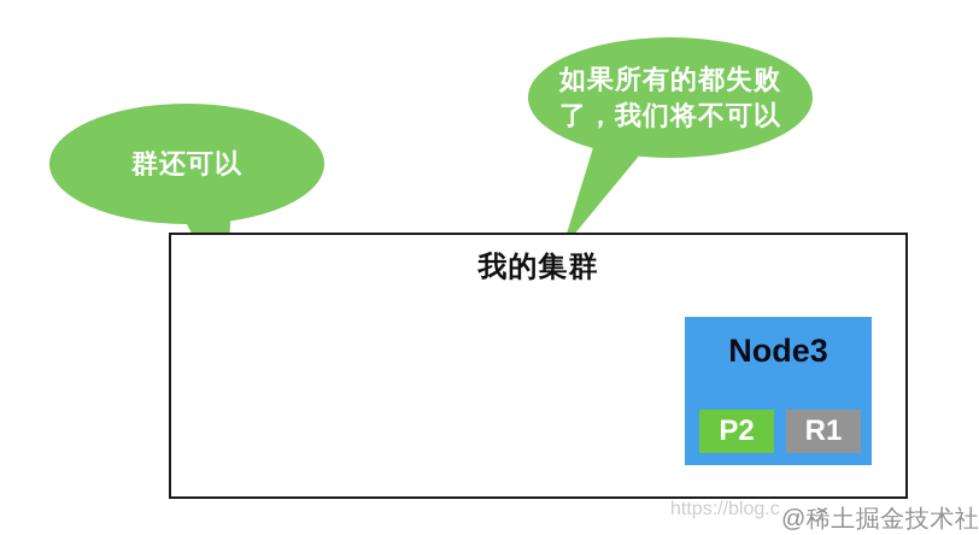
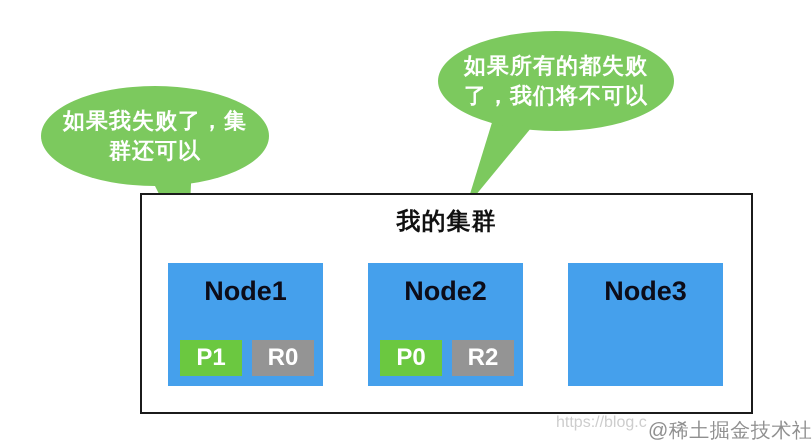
+ 如果我失败了，集
  群还可以
  如果所有的都失败
  了，我们将不可以
  我的集群
+ Node1
+ P1
+ R0
+ Node2
+ P0
+ R2
  Node3
- P2
- R1
  https://blog.c
  @稀土掘金技术社
